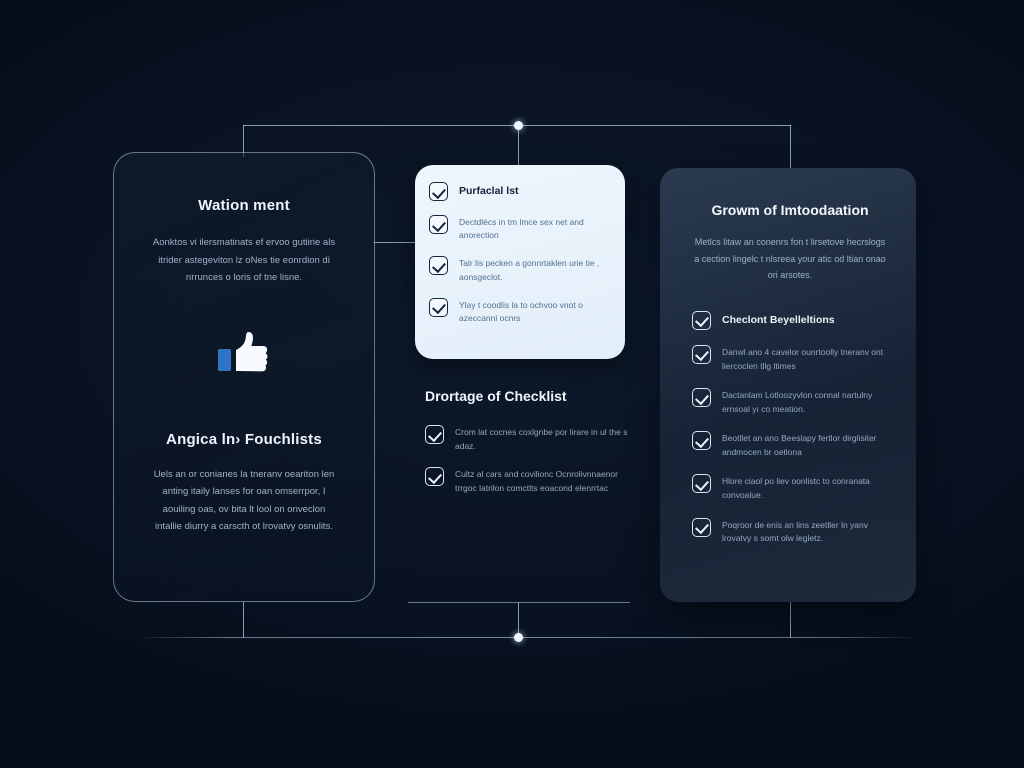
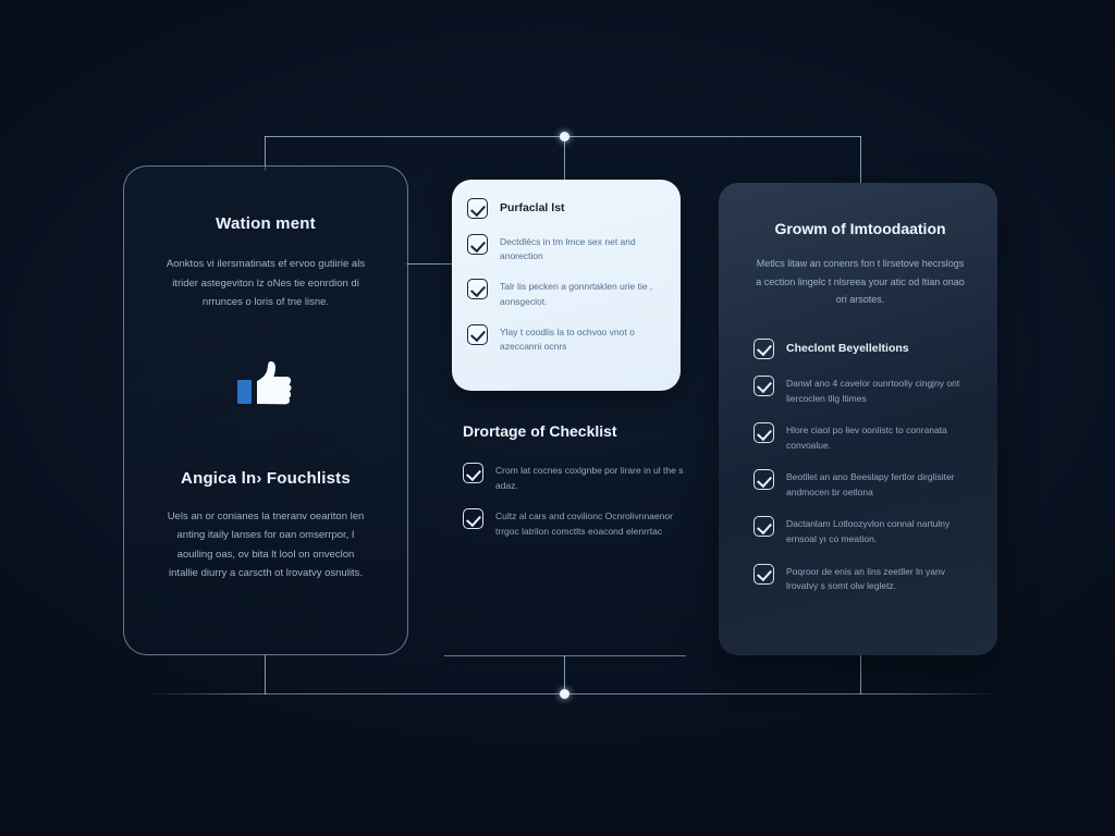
  Wation ment
  Aonktos vi ilersmatinats ef ervoo gutiirie als itrider astegeviton lz oNes tie eonrdion di nrrunces o loris of tne lisne.
  Angica ln› Fouchlists
  Uels an or conianes la tneranv oeariton len anting itaily lanses for oan omserrpor, I aouiling oas, ov bita lt lool on onveclon intallie diurry a carscth ot lrovatvy osnulits.
  Purfaclal lst
  Dectdlécs in tm lmce sex net and anorection
  Talr lis pecken a gonnrtaklen urie tie ‚ aonsgeclot.
  Ylay t coodlis la to ochvoo vnot o azeccanni ocnrs
  Drortage of Checklist
  Crom lat cocnes coxlgnbe por lirare in ul the s adaz.
  Cultz al cars and covilionc Ocnrolivnnaenor trrgoc latrilon comctlts eoacond elenrrtac
  Growm of Imtoodaation
  Metlcs litaw an conenrs fon t lirsetove hecrslogs a cection lingelc t nlsreea your atic od ltian onao ori arsotes.
  Checlont Beyelleltions
- Danwl ano 4 cavelor ounrtoolly tneranv ont liercoclen tllg ltimes
+ Danwl ano 4 cavelor ounrtoolly cingjny ont liercoclen tllg ltimes
- Dactanlam Lotloozyvlon connal nartulny ernsoal yı co meation.
+ Hlore ciaol po liev oonlistc to conranata convoalue.
  Beotllet an ano Beeslapy fertlor dirglisiter andmocen br oetlona
- Hlore ciaol po liev oonlistc to conranata convoalue.
+ Dactanlam Lotloozyvlon connal nartulny ernsoal yı co meation.
  Poqroor de enis an lins zeetller ln yanv lrovatvy s somt olw legletz.
